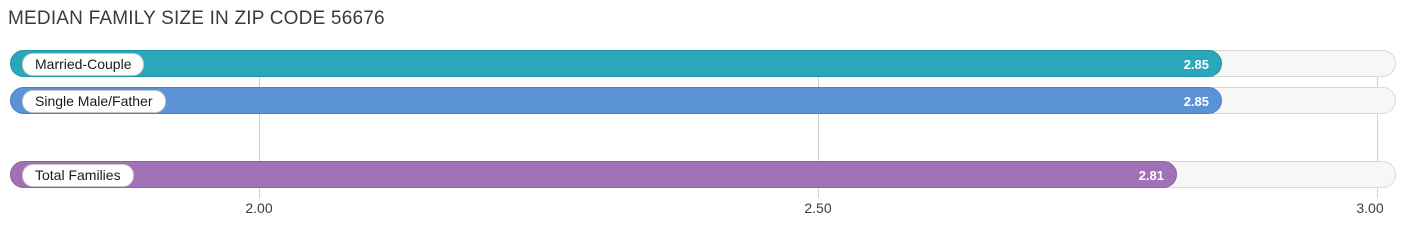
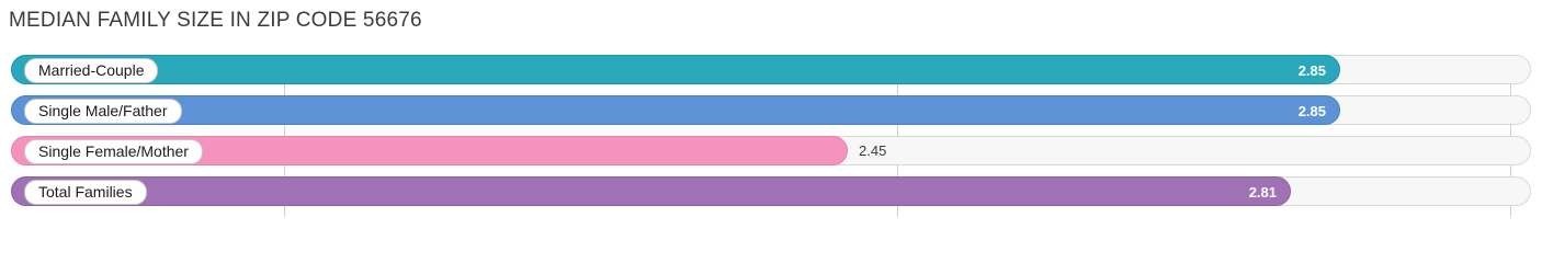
  MEDIAN FAMILY SIZE IN ZIP CODE 56676
  2.85
  Married-Couple
  2.85
  Single Male/Father
+ 2.45
+ Single Female/Mother
  2.81
  Total Families
- 2.00
- 2.50
- 3.00
